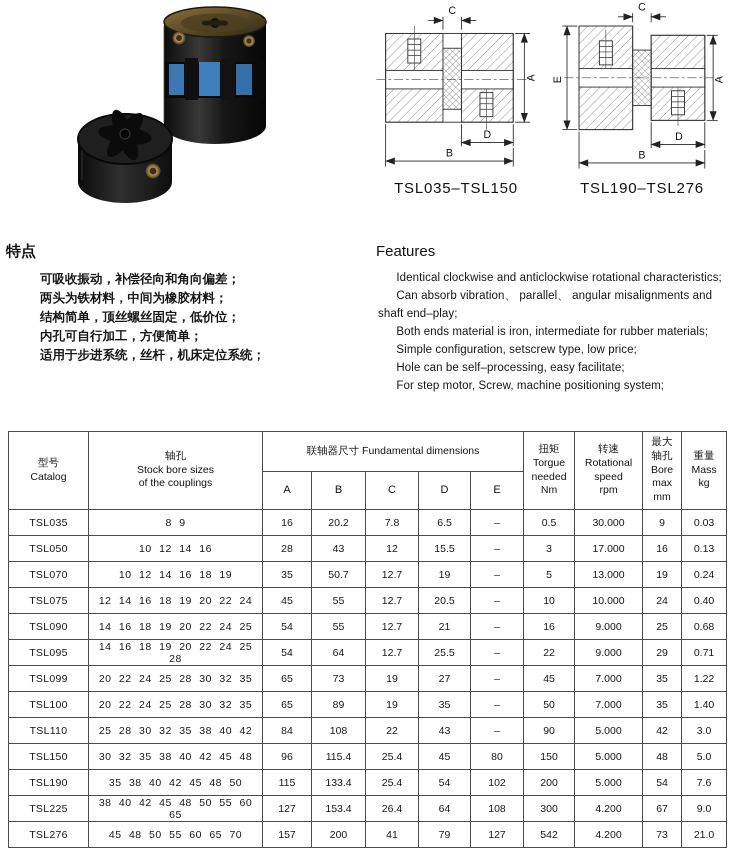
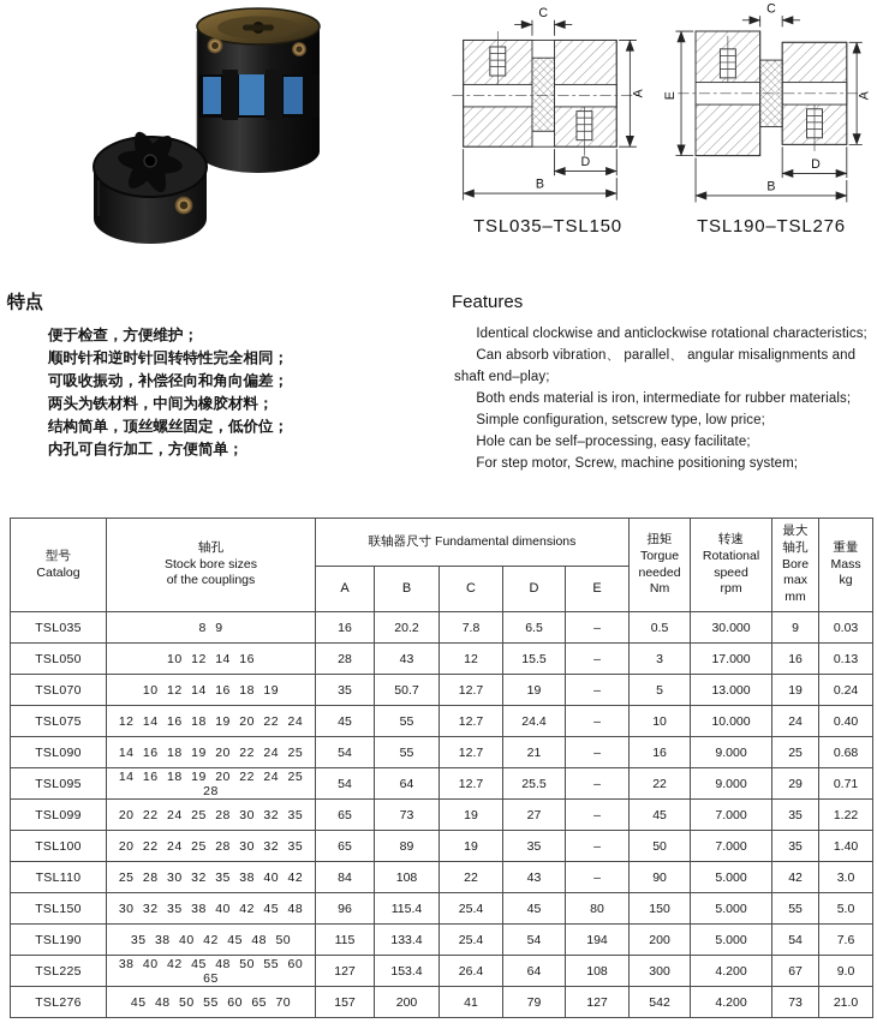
  C
  D
  B
  TSL035–TSL150
  C
  D
  B
  TSL190–TSL276
  特点
+ 便于检查，方便维护；
+ 顺时针和逆时针回转特性完全相同；
  可吸收振动，补偿径向和角向偏差；
  两头为铁材料，中间为橡胶材料；
  结构简单，顶丝螺丝固定，低价位；
  内孔可自行加工，方便简单；
- 适用于步进系统，丝杆，机床定位系统；
  Features
  Identical clockwise and anticlockwise rotational characteristics;
  Can absorb vibration、 parallel、 angular misalignments and shaft end–play;
  Both ends material is iron, intermediate for rubber materials;
  Simple configuration, setscrew type, low price;
  Hole can be self–processing, easy facilitate;
  For step motor, Screw, machine positioning system;
  型号 Catalog	轴孔 Stock bore sizes of the couplings	联轴器尺寸 Fundamental dimensions	扭矩 Torgue needed Nm	转速 Rotational speed rpm	最大 轴孔 Bore max mm	重量 Mass kg
  A	B	C	D	E
  TSL035	8 9	16	20.2	7.8	6.5	–	0.5	30.000	9	0.03
  TSL050	10 12 14 16	28	43	12	15.5	–	3	17.000	16	0.13
  TSL070	10 12 14 16 18 19	35	50.7	12.7	19	–	5	13.000	19	0.24
- TSL075	12 14 16 18 19 20 22 24	45	55	12.7	20.5	–	10	10.000	24	0.40
+ TSL075	12 14 16 18 19 20 22 24	45	55	12.7	24.4	–	10	10.000	24	0.40
  TSL090	14 16 18 19 20 22 24 25	54	55	12.7	21	–	16	9.000	25	0.68
  TSL095	14 16 18 19 20 22 24 25 28	54	64	12.7	25.5	–	22	9.000	29	0.71
  TSL099	20 22 24 25 28 30 32 35	65	73	19	27	–	45	7.000	35	1.22
  TSL100	20 22 24 25 28 30 32 35	65	89	19	35	–	50	7.000	35	1.40
  TSL110	25 28 30 32 35 38 40 42	84	108	22	43	–	90	5.000	42	3.0
- TSL150	30 32 35 38 40 42 45 48	96	115.4	25.4	45	80	150	5.000	48	5.0
+ TSL150	30 32 35 38 40 42 45 48	96	115.4	25.4	45	80	150	5.000	55	5.0
- TSL190	35 38 40 42 45 48 50	115	133.4	25.4	54	102	200	5.000	54	7.6
+ TSL190	35 38 40 42 45 48 50	115	133.4	25.4	54	194	200	5.000	54	7.6
  TSL225	38 40 42 45 48 50 55 60 65	127	153.4	26.4	64	108	300	4.200	67	9.0
  TSL276	45 48 50 55 60 65 70	157	200	41	79	127	542	4.200	73	21.0
